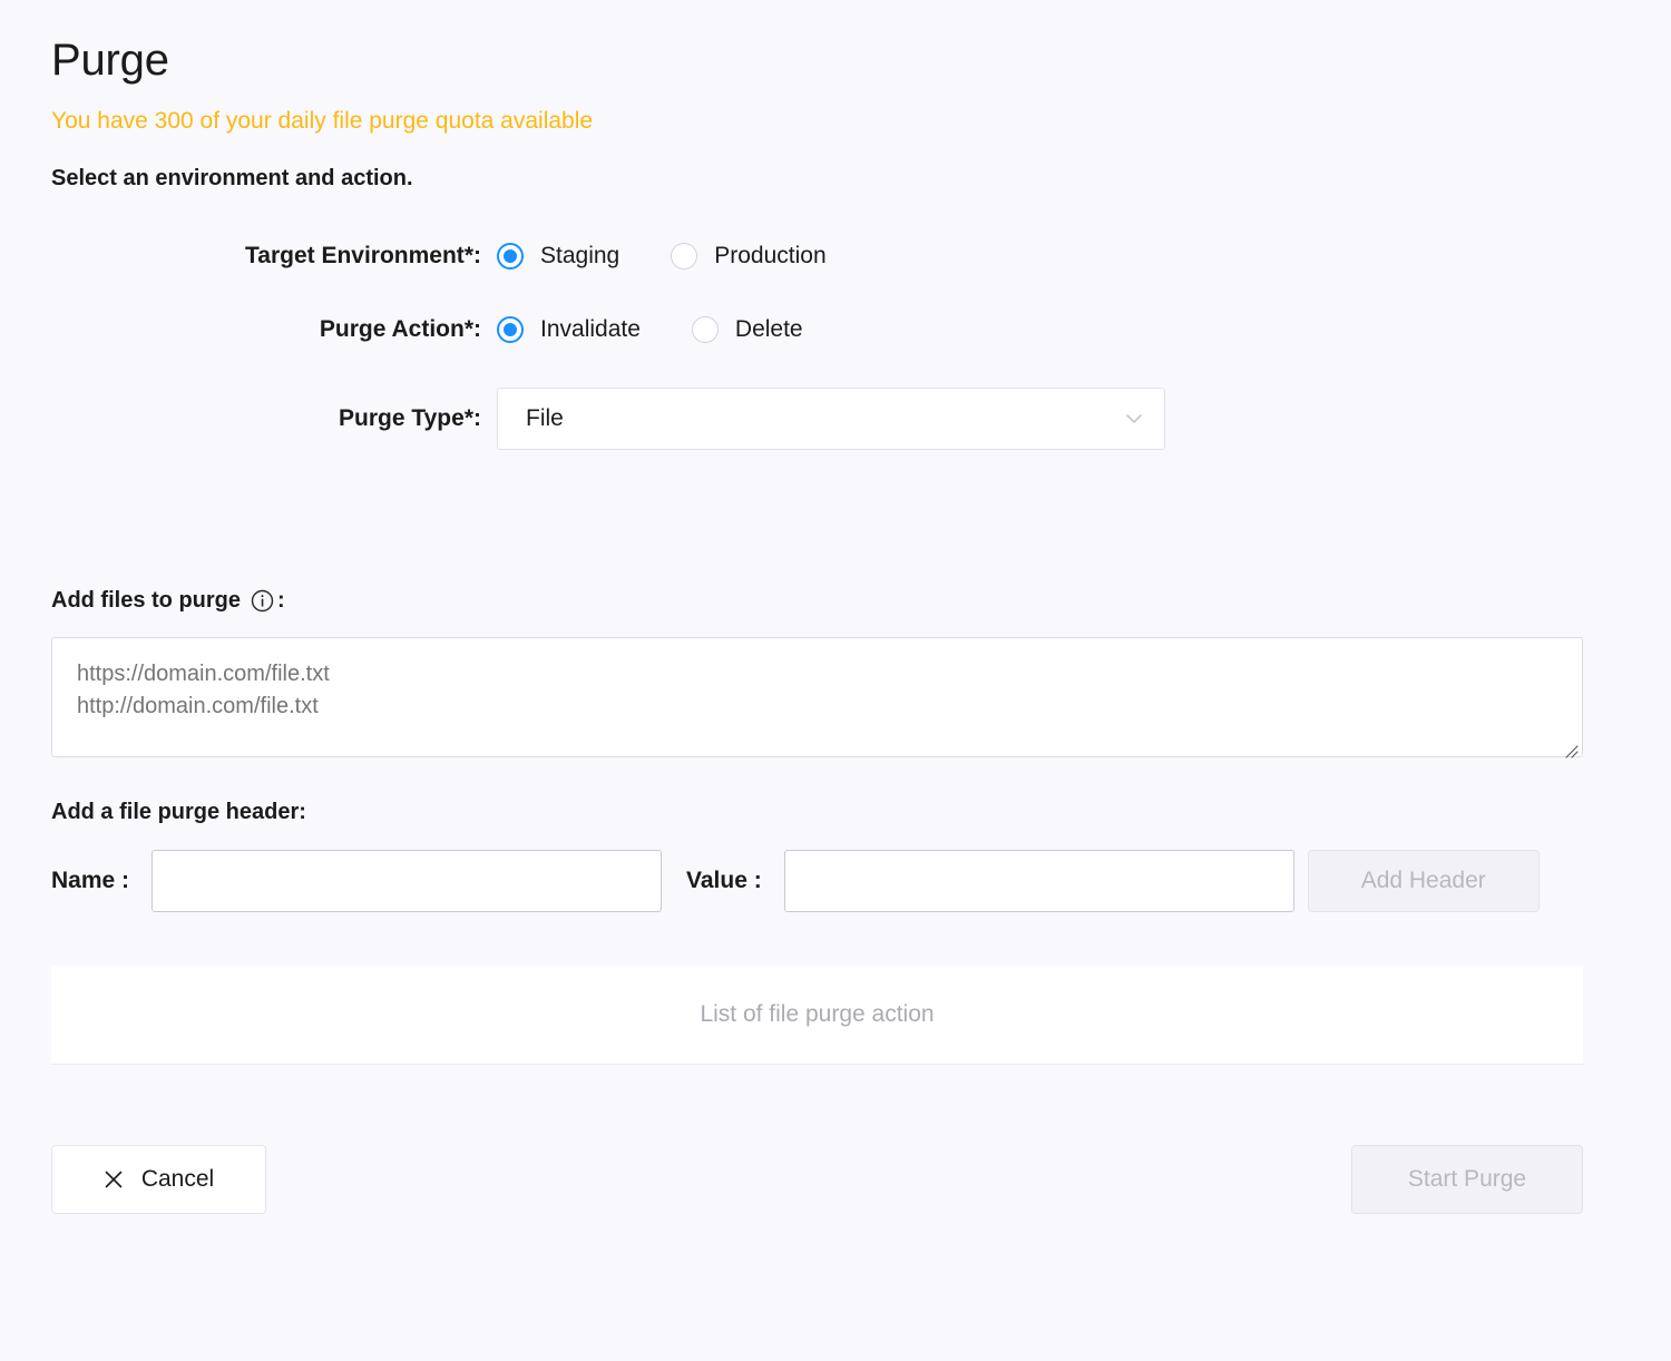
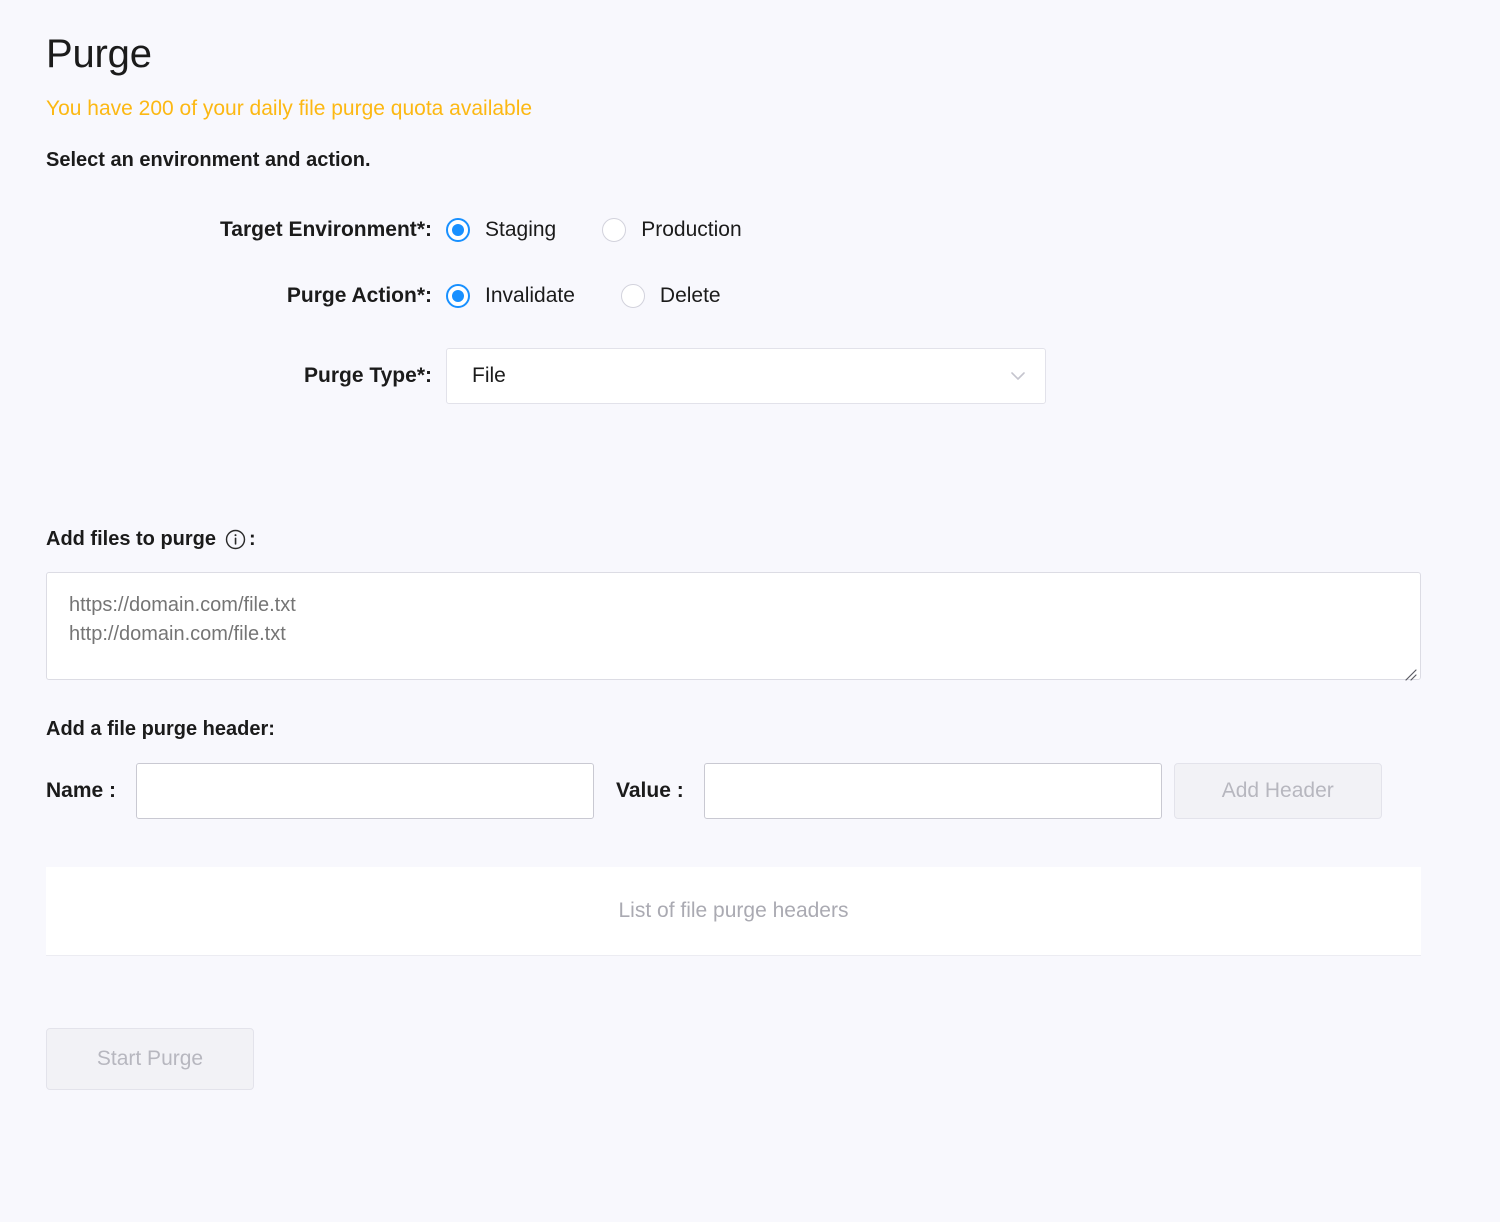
  Purge
- You have 300 of your daily file purge quota available
+ You have 200 of your daily file purge quota available
  Select an environment and action.
  Target Environment*:
  Staging
  Production
  Purge Action*:
  Invalidate
  Delete
  Purge Type*:
  File
  Add files to purge
  :
  https://domain.com/file.txt
  http://domain.com/file.txt
  Add a file purge header:
  Name :
  Value :
  Add Header
- List of file purge action
+ List of file purge headers
- Cancel
  Start Purge
